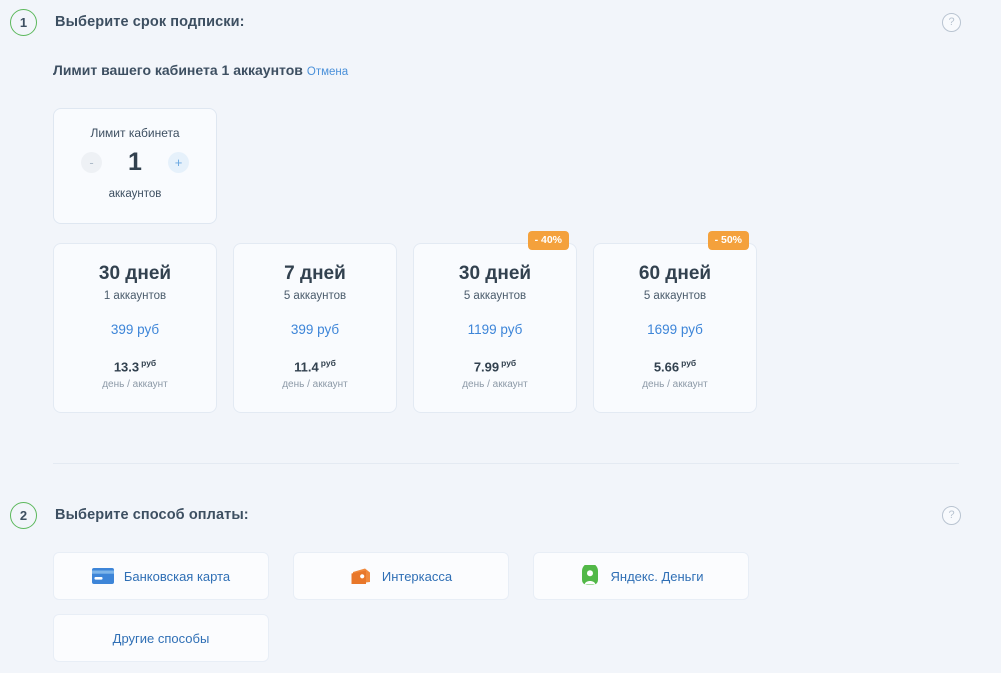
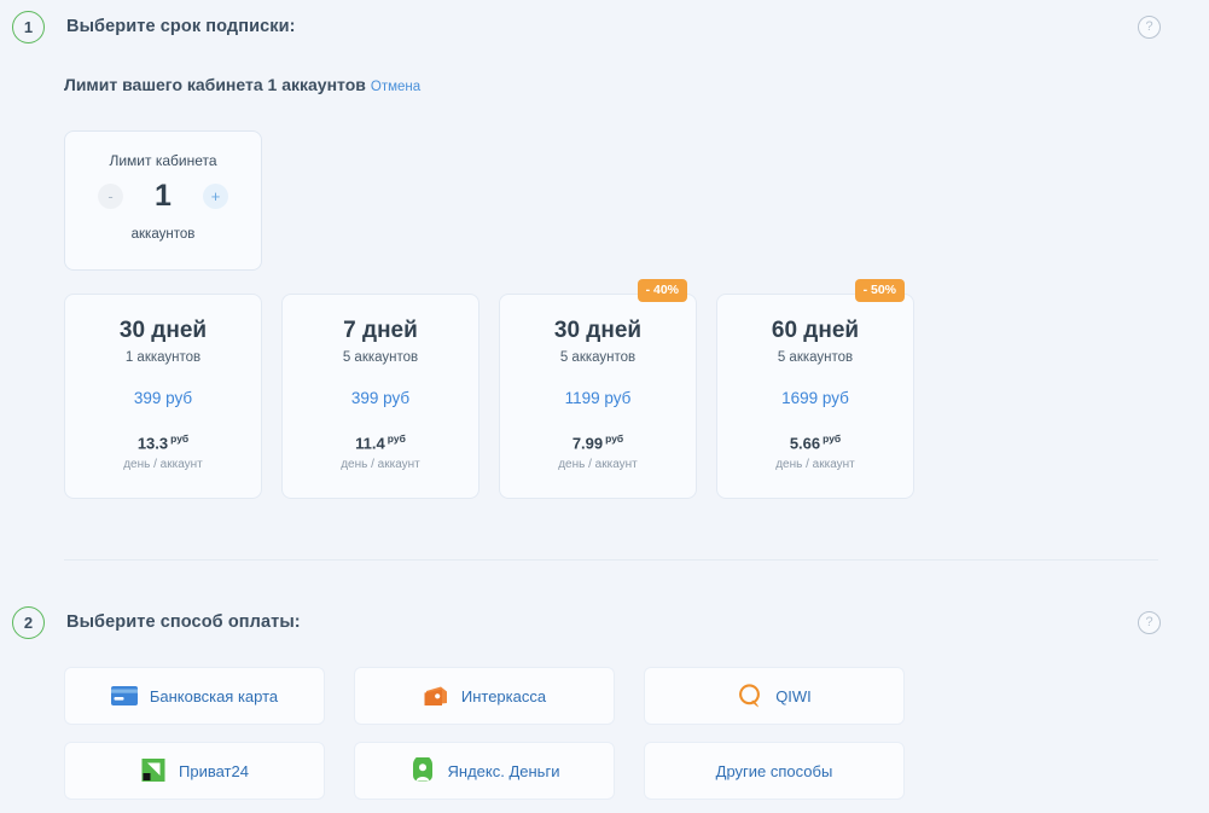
  1
  Выберите срок подписки:
  ?
  Лимит вашего кабинета 1 аккаунтов Отмена
  Лимит кабинета
  -
  1
  +
  аккаунтов
  30 дней
  1 аккаунтов
  399 руб
  13.3 руб
  день / аккаунт
  7 дней
  5 аккаунтов
  399 руб
  11.4 руб
  день / аккаунт
  - 40%
  30 дней
  5 аккаунтов
  1199 руб
  7.99 руб
  день / аккаунт
  - 50%
  60 дней
  5 аккаунтов
  1699 руб
  5.66 руб
  день / аккаунт
  2
  Выберите способ оплаты:
  ?
  Банковская карта
  Интеркасса
+ QIWI
+ Приват24
  Яндекс. Деньги
  Другие способы
